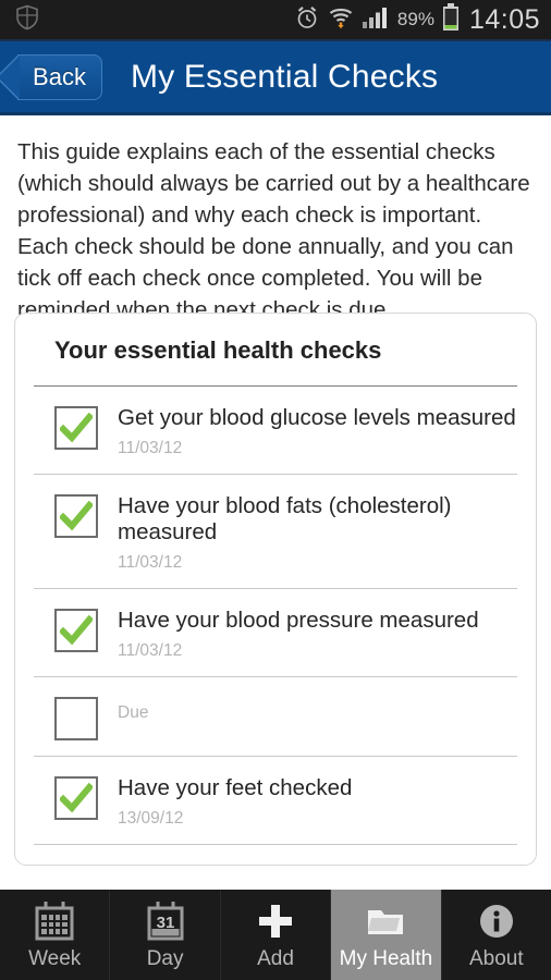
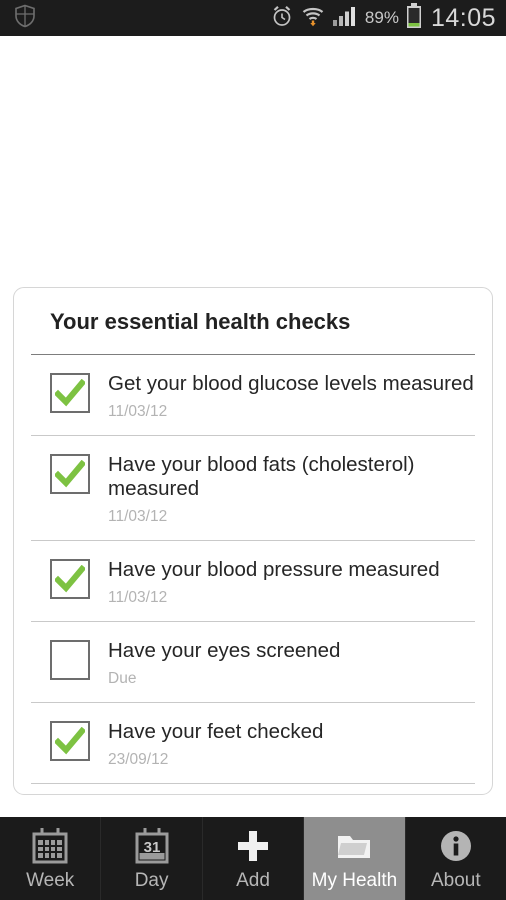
  89%
  14:05
- Back
- My Essential Checks
- This guide explains each of the essential checks (which should always be carried out by a healthcare professional) and why each check is important. Each check should be done annually, and you can tick off each check once completed. You will be reminded when the next check is due.
  Your essential health checks
  Get your blood glucose levels measured
  11/03/12
  Have your blood fats (cholesterol) measured
  11/03/12
  Have your blood pressure measured
  11/03/12
+ Have your eyes screened
  Due
  Have your feet checked
- 13/09/12
+ 23/09/12
  Week
  31
  Day
  Add
  My Health
  About
